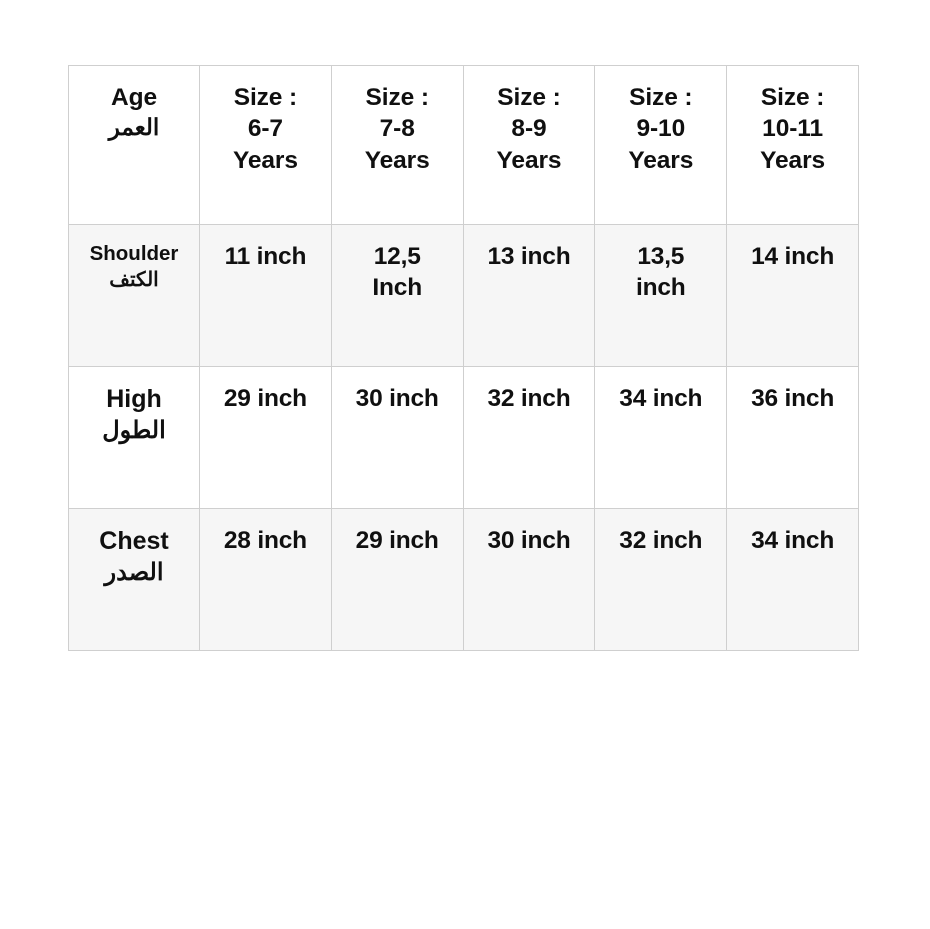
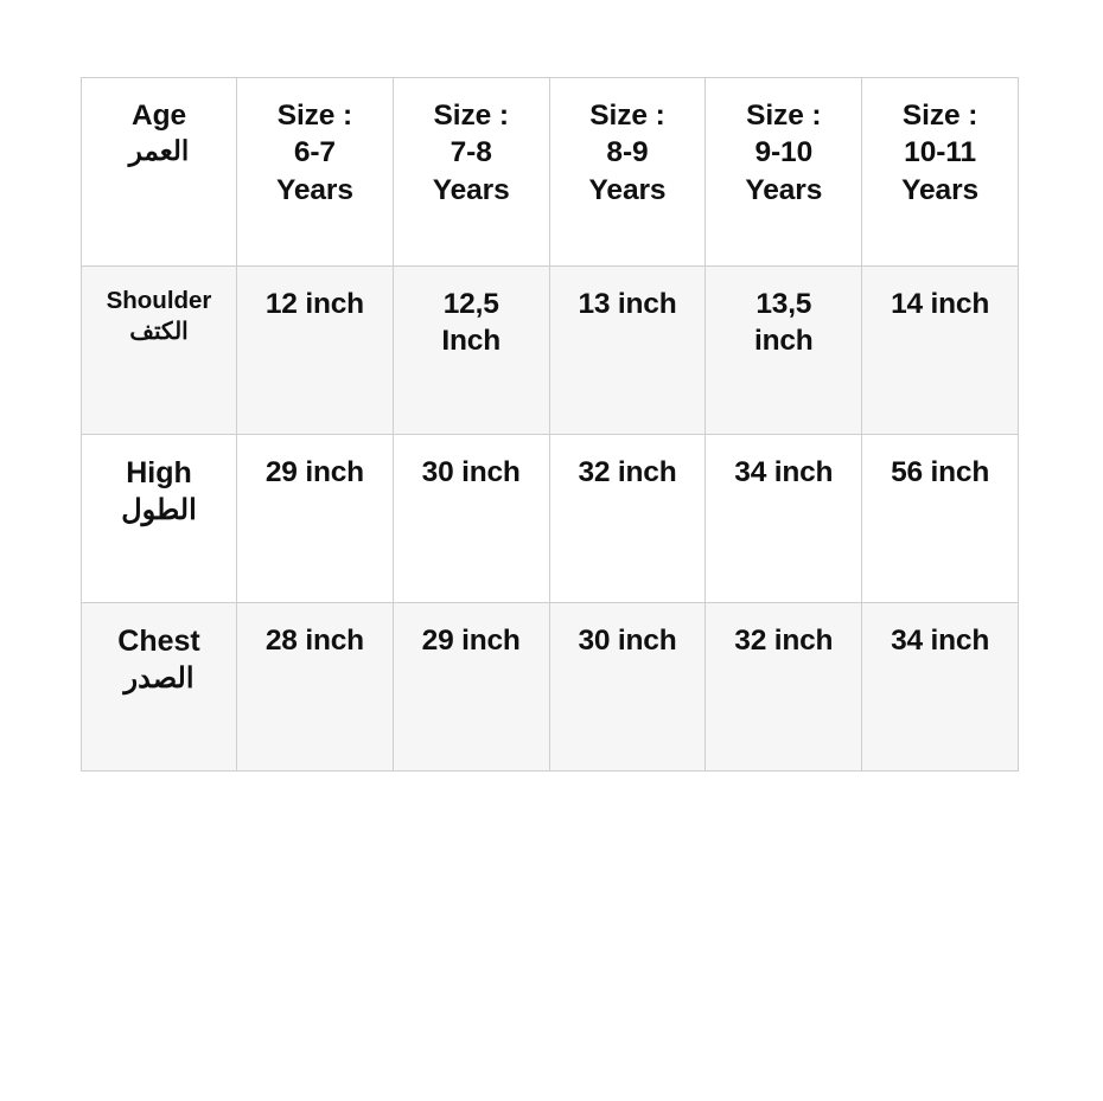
  Ageالعمر	Size :6-7Years	Size :7-8Years	Size :8-9Years	Size :9-10Years	Size :10-11Years
- Shoulderالكتف	11 inch	12,5Inch	13 inch	13,5inch	14 inch
+ Shoulderالكتف	12 inch	12,5Inch	13 inch	13,5inch	14 inch
- Highالطول	29 inch	30 inch	32 inch	34 inch	36 inch
+ Highالطول	29 inch	30 inch	32 inch	34 inch	56 inch
  Chestالصدر	28 inch	29 inch	30 inch	32 inch	34 inch
